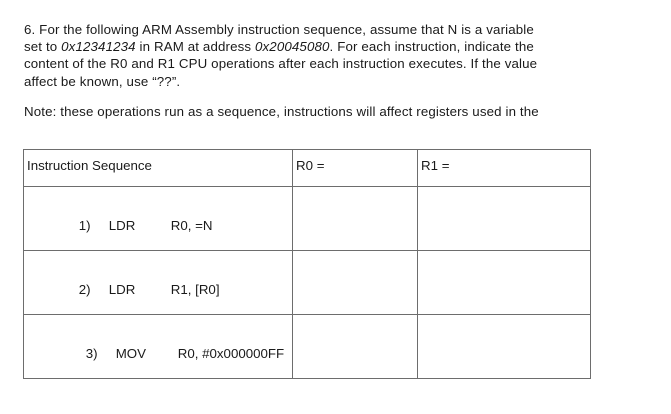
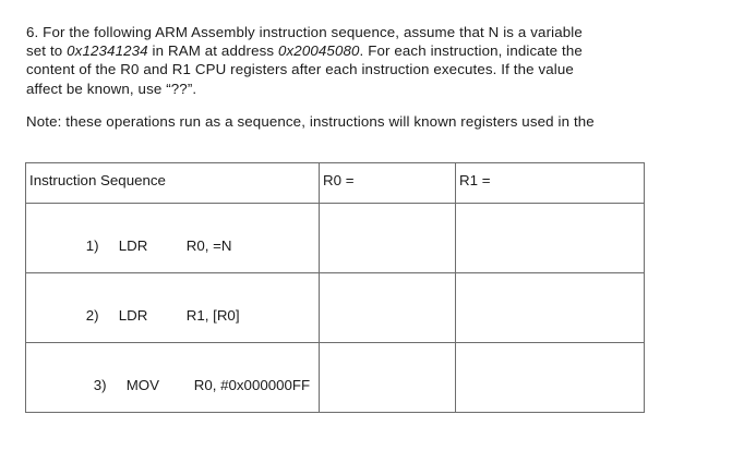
  6. For the following ARM Assembly instruction sequence, assume that N is a variable
  set to 0x12341234 in RAM at address 0x20045080. For each instruction, indicate the
- content of the R0 and R1 CPU operations after each instruction executes. If the value
+ content of the R0 and R1 CPU registers after each instruction executes. If the value
  affect be known, use “??”.
- Note: these operations run as a sequence, instructions will affect registers used in the
+ Note: these operations run as a sequence, instructions will known registers used in the
  Instruction Sequence	R0 =	R1 =
  1) LDR R0, =N
  2) LDR R1, [R0]
  3) MOV R0, #0x000000FF
